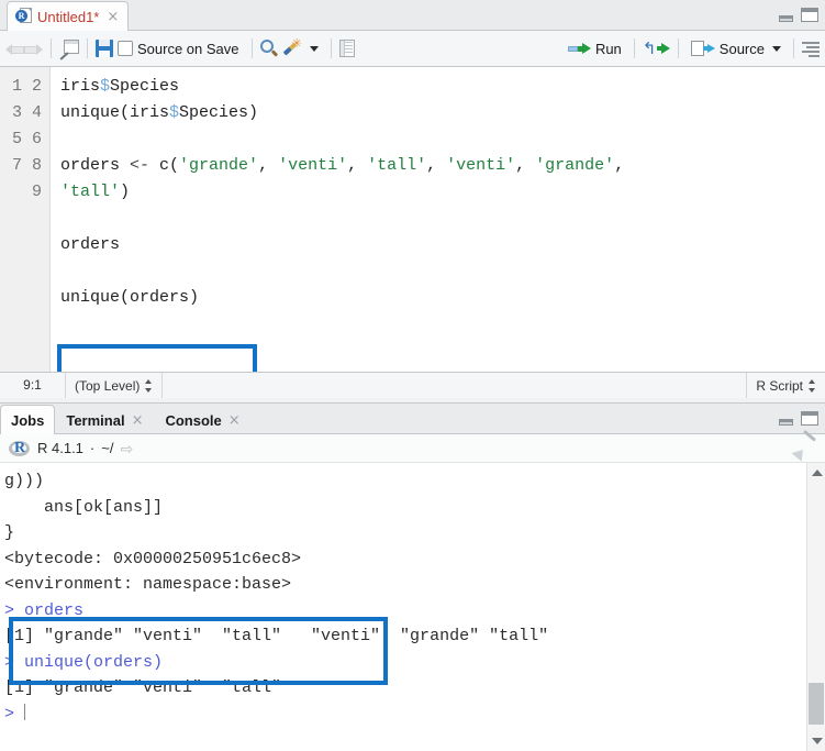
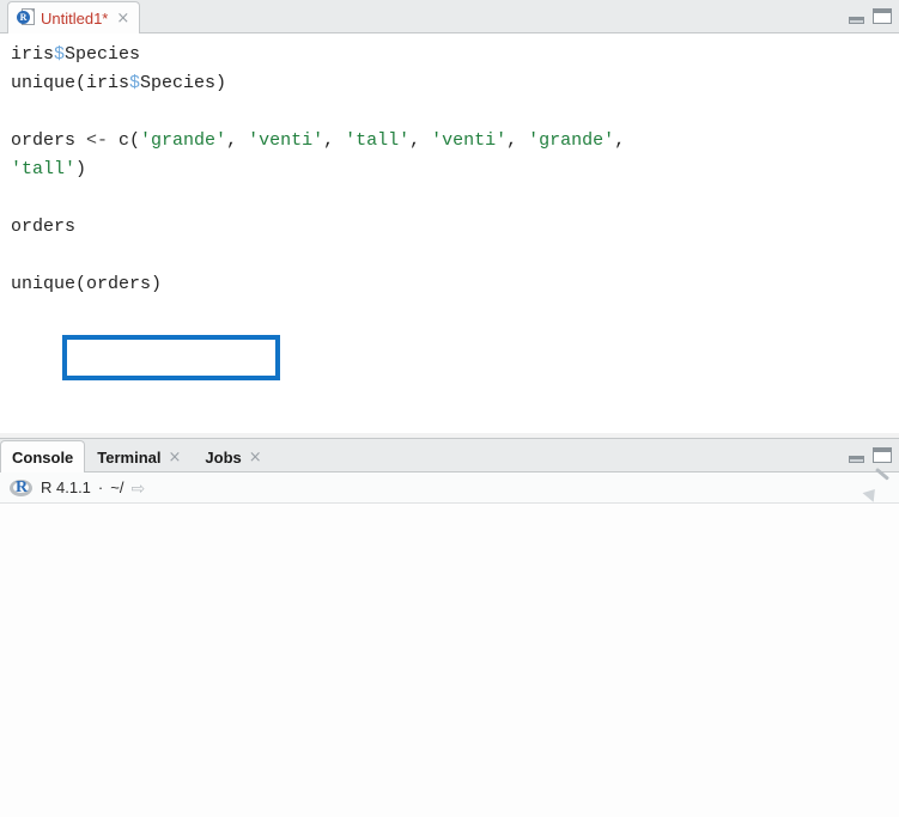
  R
  Untitled1*
  ×
- Source on Save
- ✳
- Run
- ↰
- Source
- 1 2 3 4 5 6 7 8 9
  iris$Species unique(iris$Species) orders <- c('grande', 'venti', 'tall', 'venti', 'grande',
  'tall') orders unique(orders)
- 9:1
- (Top Level)
- R Script
- Jobs
+ Console
  Terminal
  ×
- Console
+ Jobs
  ×
  R
  R 4.1.1
  ·
  ~/
  ⇨
- g))) ans[ok[ans]] } <bytecode: 0x00000250951c6ec8> <environment: namespace:base> > orders [1] "grande" "venti" "tall" "venti" "grande" "tall" > unique(orders) [1] "grande" "venti" "tall" >
